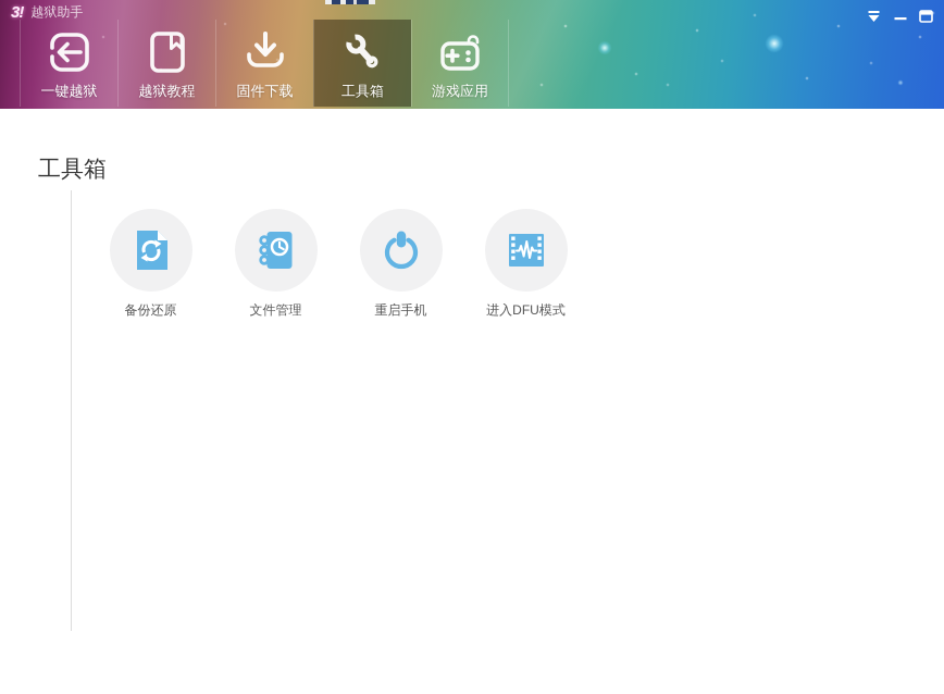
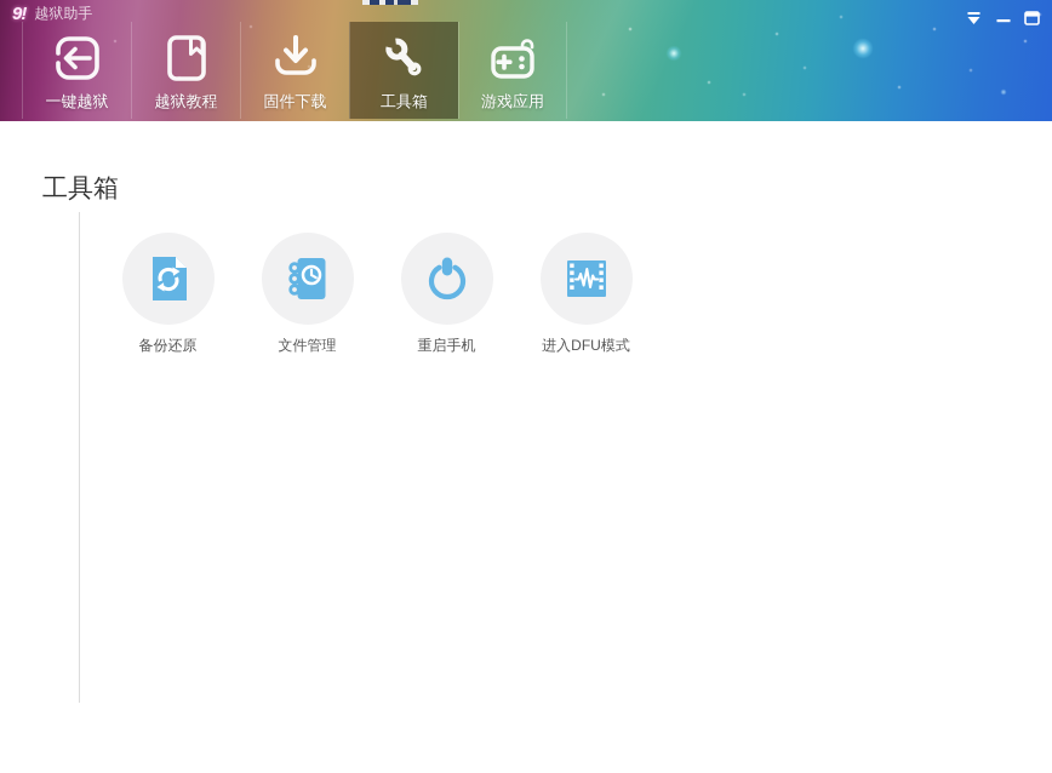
- 3!
+ 9!
  越狱助手
  一键越狱
  越狱教程
  固件下载
  工具箱
  游戏应用
  工具箱
  备份还原
  文件管理
  重启手机
  进入DFU模式
